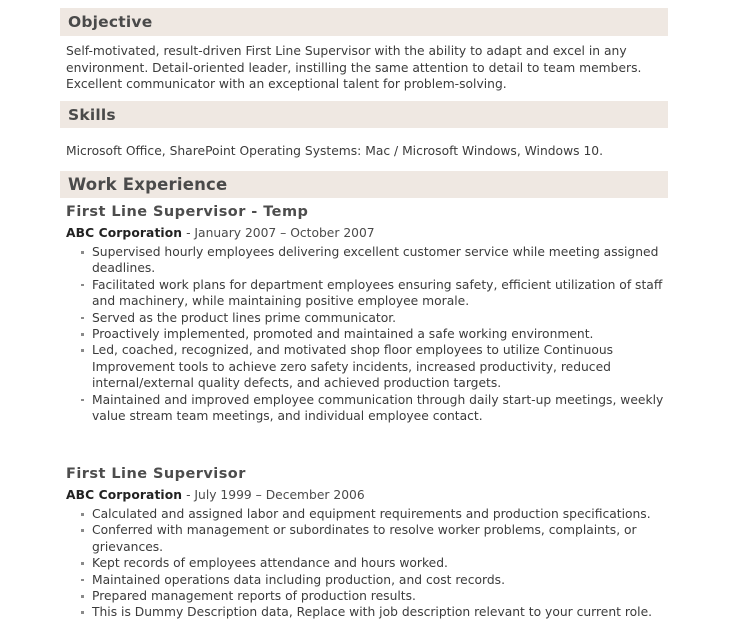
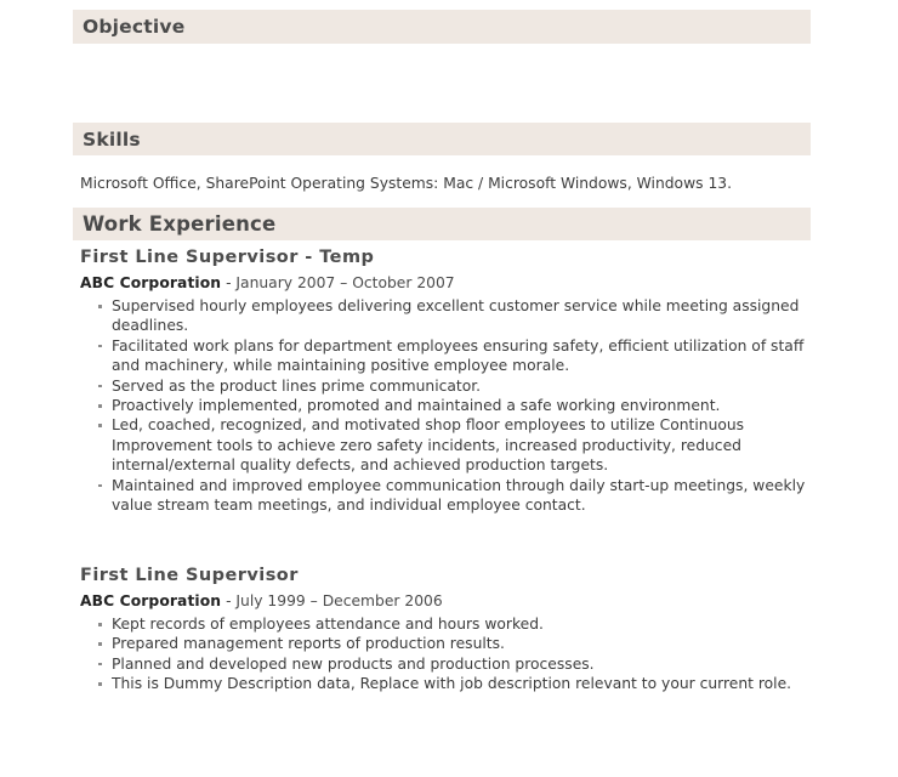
  Objective
- Self-motivated, result-driven First Line Supervisor with the ability to adapt and excel in any environment. Detail-oriented leader, instilling the same attention to detail to team members. Excellent communicator with an exceptional talent for problem-solving.
  Skills
- Microsoft Office, SharePoint Operating Systems: Mac / Microsoft Windows, Windows 10.
+ Microsoft Office, SharePoint Operating Systems: Mac / Microsoft Windows, Windows 13.
  Work Experience
  First Line Supervisor - Temp
  ABC Corporation - January 2007 – October 2007
  Supervised hourly employees delivering excellent customer service while meeting assigned deadlines.
  Facilitated work plans for department employees ensuring safety, efficient utilization of staff and machinery, while maintaining positive employee morale.
  Served as the product lines prime communicator.
  Proactively implemented, promoted and maintained a safe working environment.
  Led, coached, recognized, and motivated shop floor employees to utilize Continuous Improvement tools to achieve zero safety incidents, increased productivity, reduced internal/external quality defects, and achieved production targets.
  Maintained and improved employee communication through daily start-up meetings, weekly value stream team meetings, and individual employee contact.
  First Line Supervisor
  ABC Corporation - July 1999 – December 2006
- Calculated and assigned labor and equipment requirements and production specifications.
- Conferred with management or subordinates to resolve worker problems, complaints, or grievances.
  Kept records of employees attendance and hours worked.
- Maintained operations data including production, and cost records.
  Prepared management reports of production results.
+ Planned and developed new products and production processes.
  This is Dummy Description data, Replace with job description relevant to your current role.
